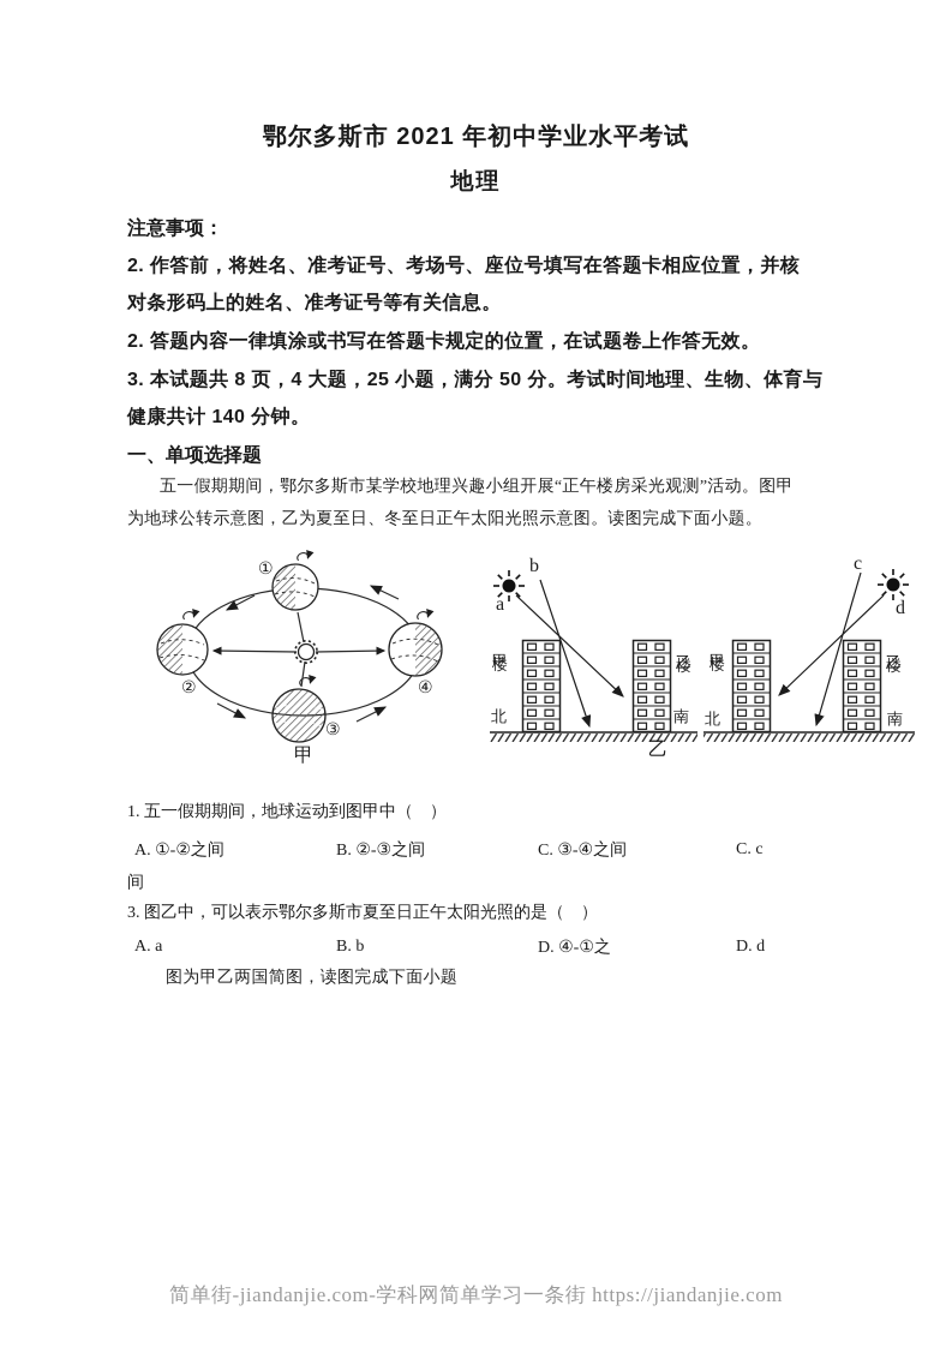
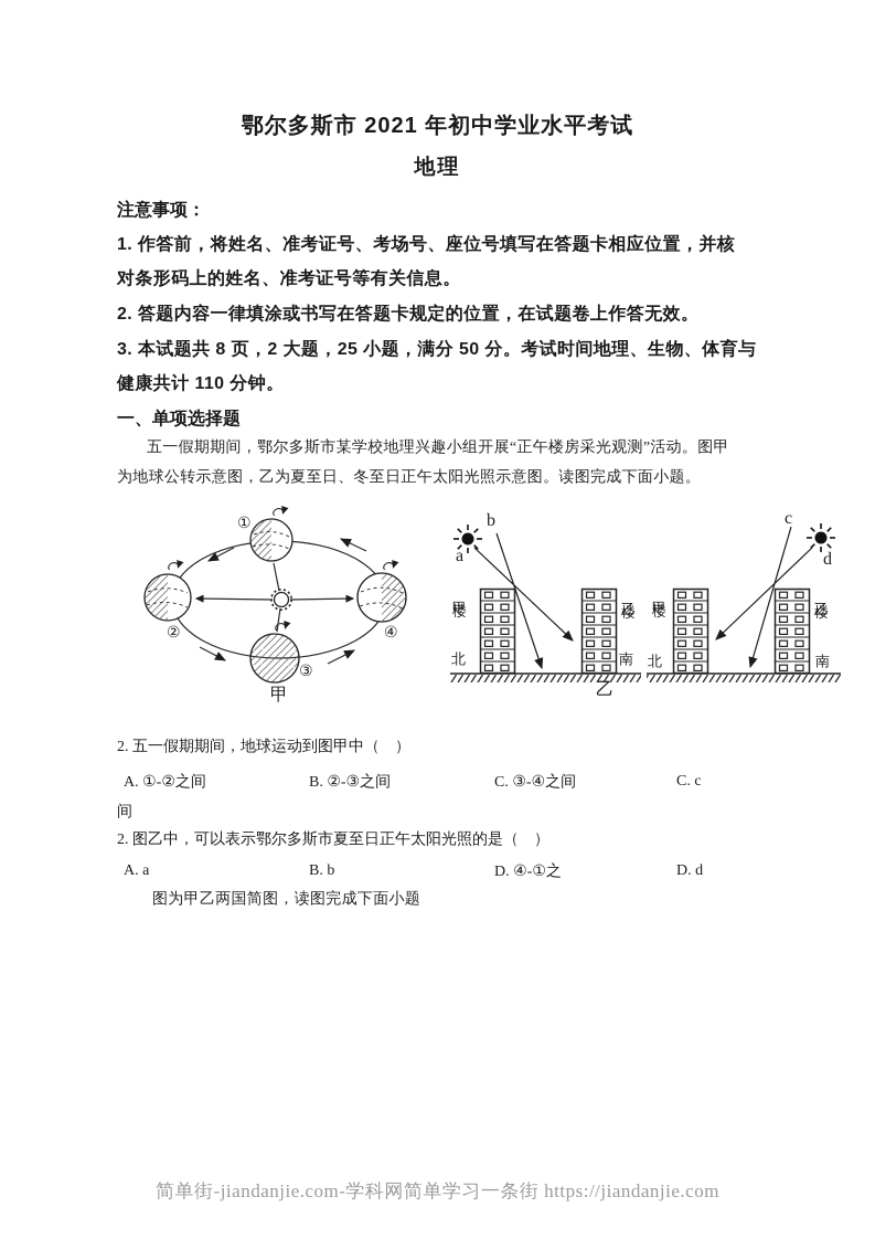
  鄂尔多斯市 2021 年初中学业水平考试
  地理
  注意事项：
- 2. 作答前，将姓名、准考证号、考场号、座位号填写在答题卡相应位置，并核
+ 1. 作答前，将姓名、准考证号、考场号、座位号填写在答题卡相应位置，并核
  对条形码上的姓名、准考证号等有关信息。
  2. 答题内容一律填涂或书写在答题卡规定的位置，在试题卷上作答无效。
- 3. 本试题共 8 页，4 大题，25 小题，满分 50 分。考试时间地理、生物、体育与
+ 3. 本试题共 8 页，2 大题，25 小题，满分 50 分。考试时间地理、生物、体育与
- 健康共计 140 分钟。
+ 健康共计 110 分钟。
  一、单项选择题
  五一假期期间，鄂尔多斯市某学校地理兴趣小组开展“正午楼房采光观测”活动。图甲
  为地球公转示意图，乙为夏至日、冬至日正午太阳光照示意图。读图完成下面小题。
  ①
  ②
  ③
  ④
  甲
  b
  a
  北
  南
  乙
  c
  d
  北
  南
- 1. 五一假期期间，地球运动到图甲中（ ）
+ 2. 五一假期期间，地球运动到图甲中（ ）
  A. ①-②之间
  B. ②-③之间
  C. ③-④之间
  C. c
  间
- 3. 图乙中，可以表示鄂尔多斯市夏至日正午太阳光照的是（ ）
+ 2. 图乙中，可以表示鄂尔多斯市夏至日正午太阳光照的是（ ）
  A. a
  B. b
  D. ④-①之
  D. d
  图为甲乙两国简图，读图完成下面小题
  简单街-jiandanjie.com-学科网简单学习一条街 https://jiandanjie.com
